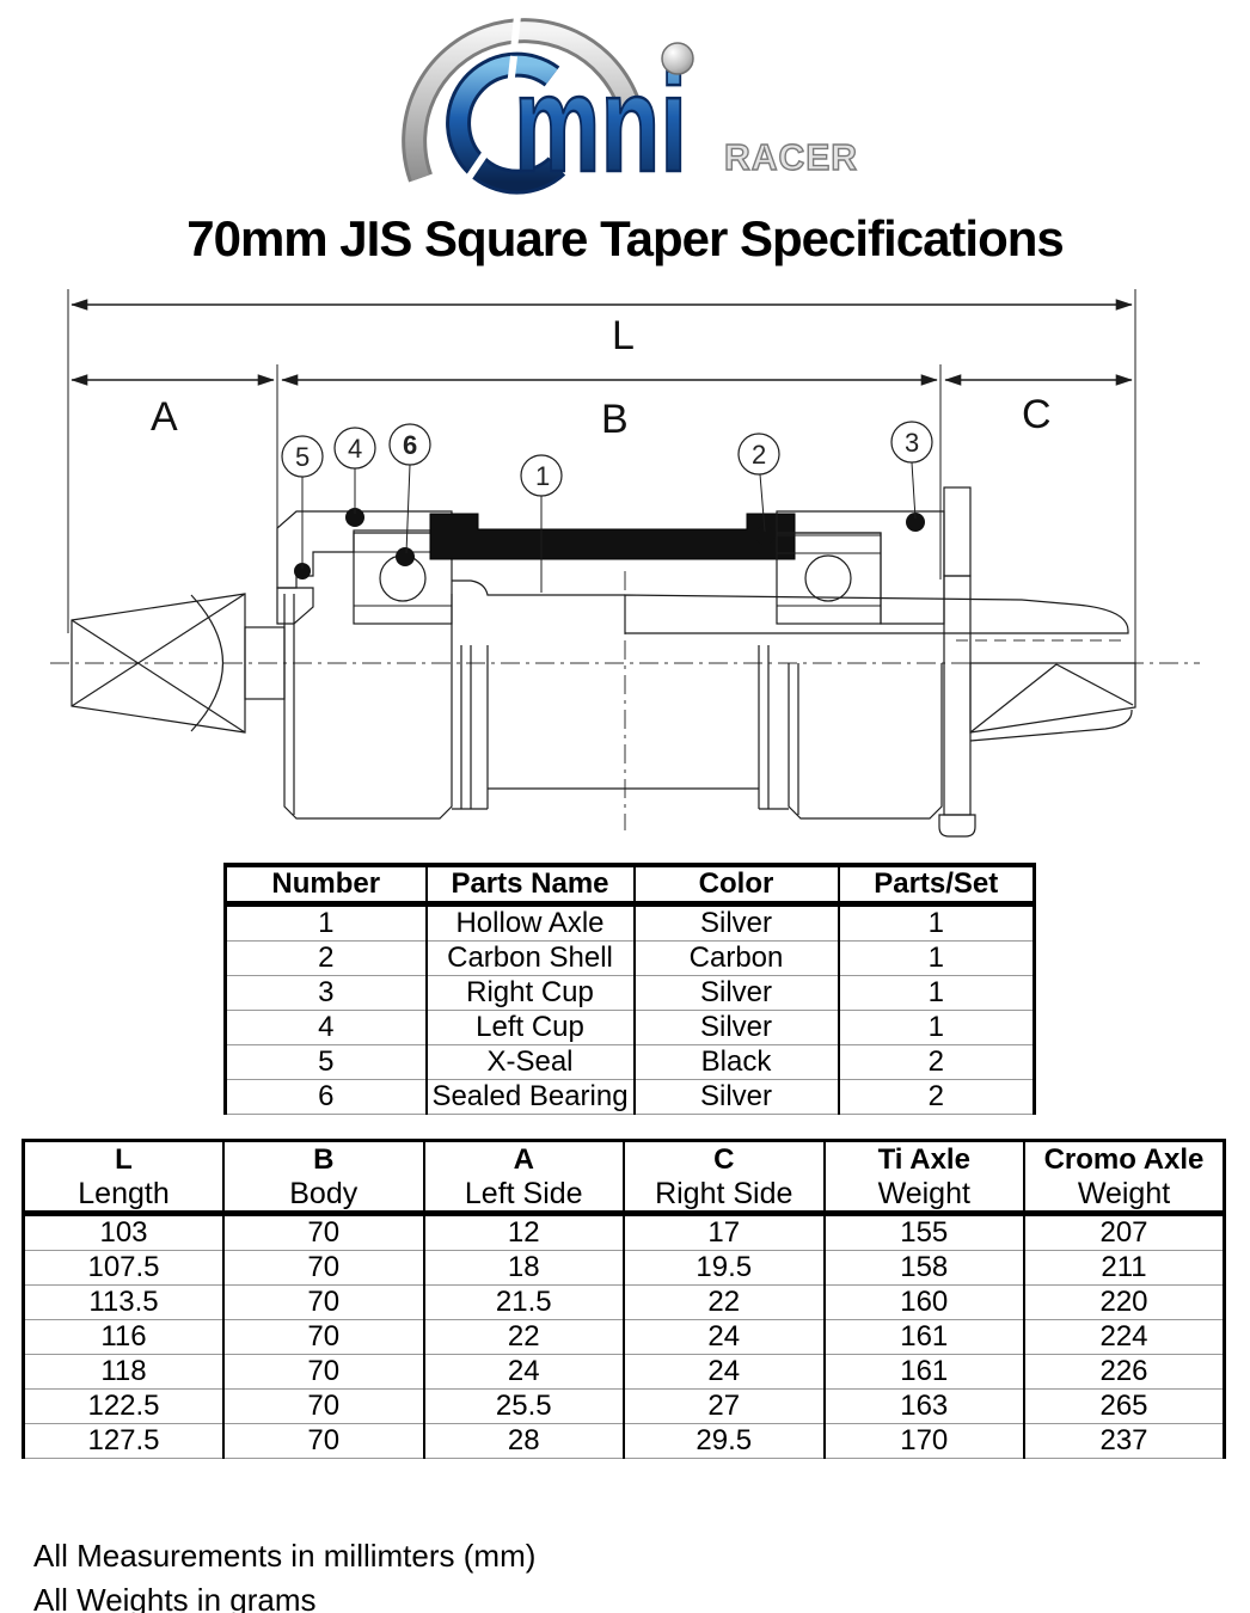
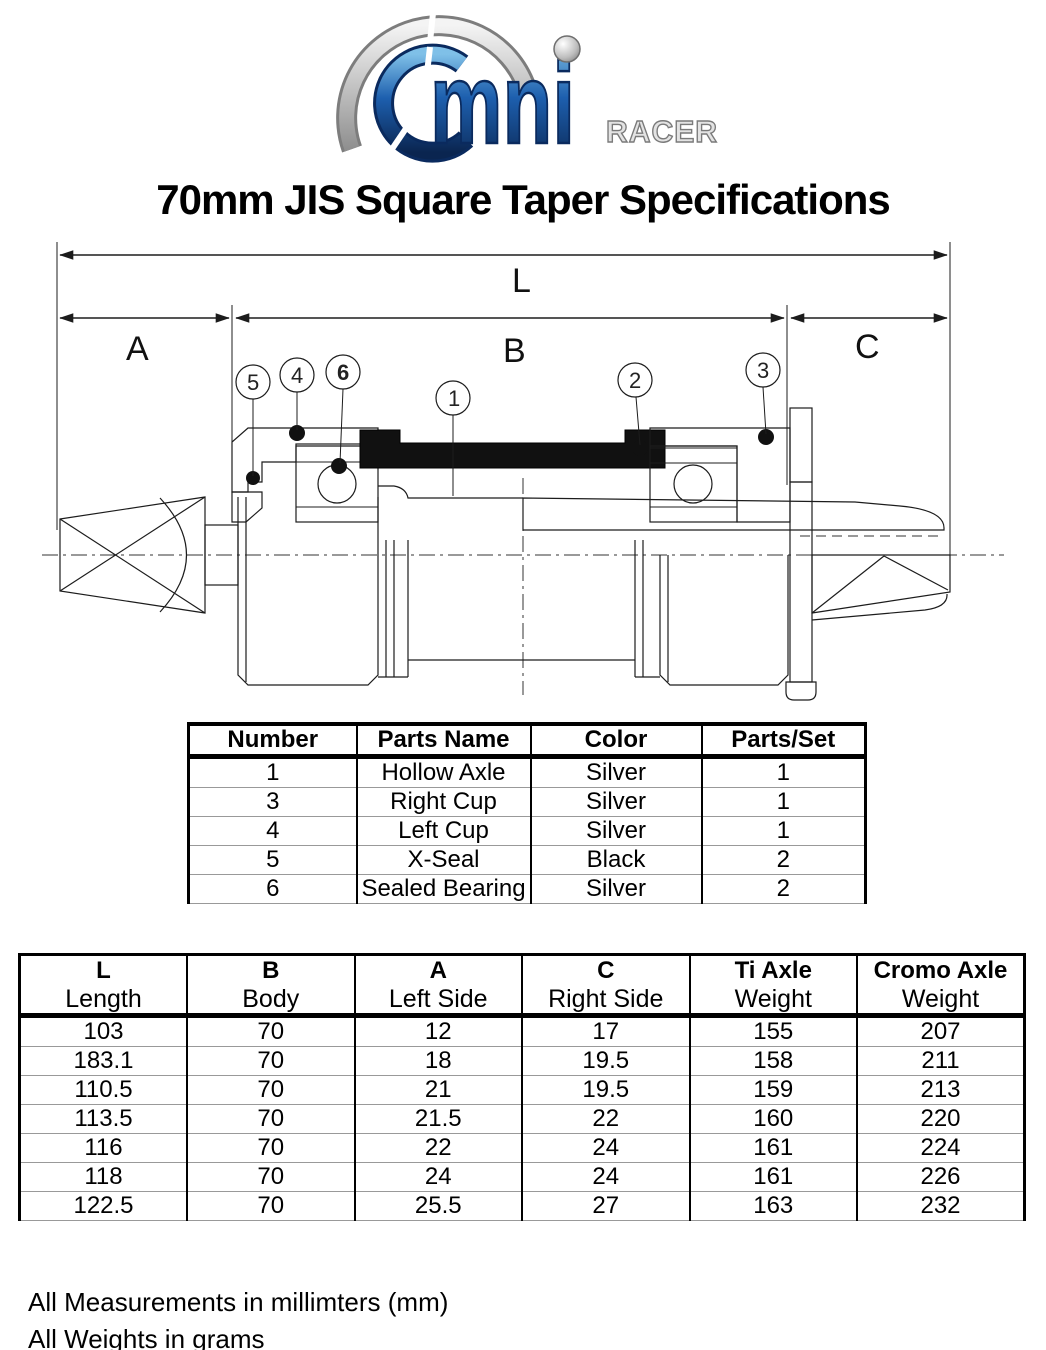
  mni
  RACER
  70mm JIS Square Taper Specifications
  L
  A
  B
  C
  5
  4
  6
  1
  2
  3
  Number	Parts Name	Color	Parts/Set
  1	Hollow Axle	Silver	1
- 2	Carbon Shell	Carbon	1
  3	Right Cup	Silver	1
  4	Left Cup	Silver	1
  5	X-Seal	Black	2
  6	Sealed Bearing	Silver	2
  L Length	B Body	A Left Side	C Right Side	Ti Axle Weight	Cromo Axle Weight
  103	70	12	17	155	207
- 107.5	70	18	19.5	158	211
+ 183.1	70	18	19.5	158	211
+ 110.5	70	21	19.5	159	213
  113.5	70	21.5	22	160	220
  116	70	22	24	161	224
  118	70	24	24	161	226
- 122.5	70	25.5	27	163	265
+ 122.5	70	25.5	27	163	232
- 127.5	70	28	29.5	170	237
  All Measurements in millimters (mm)
  All Weights in grams
